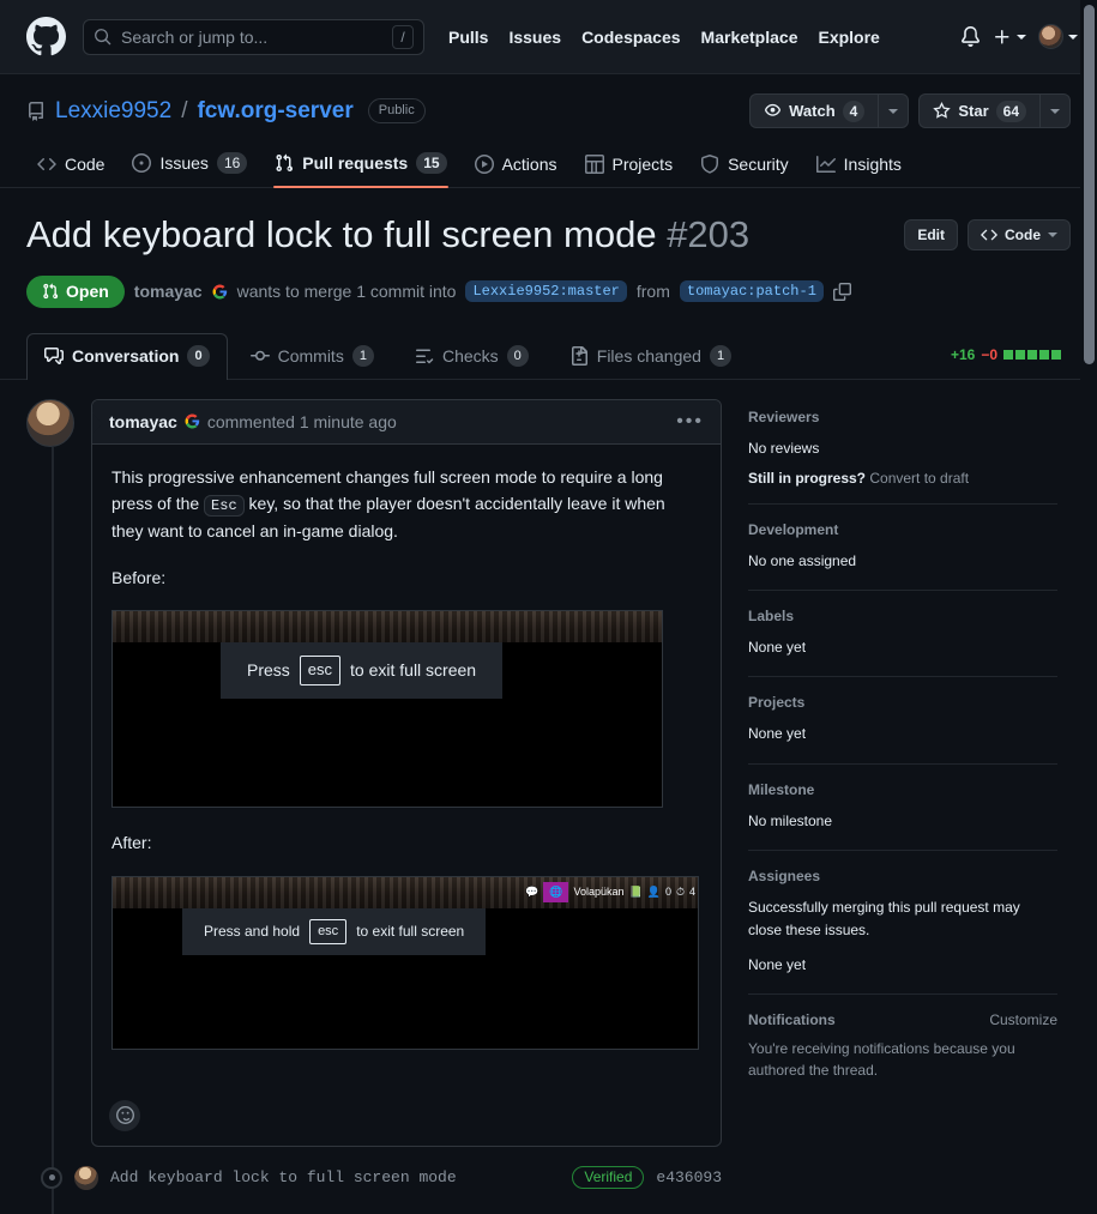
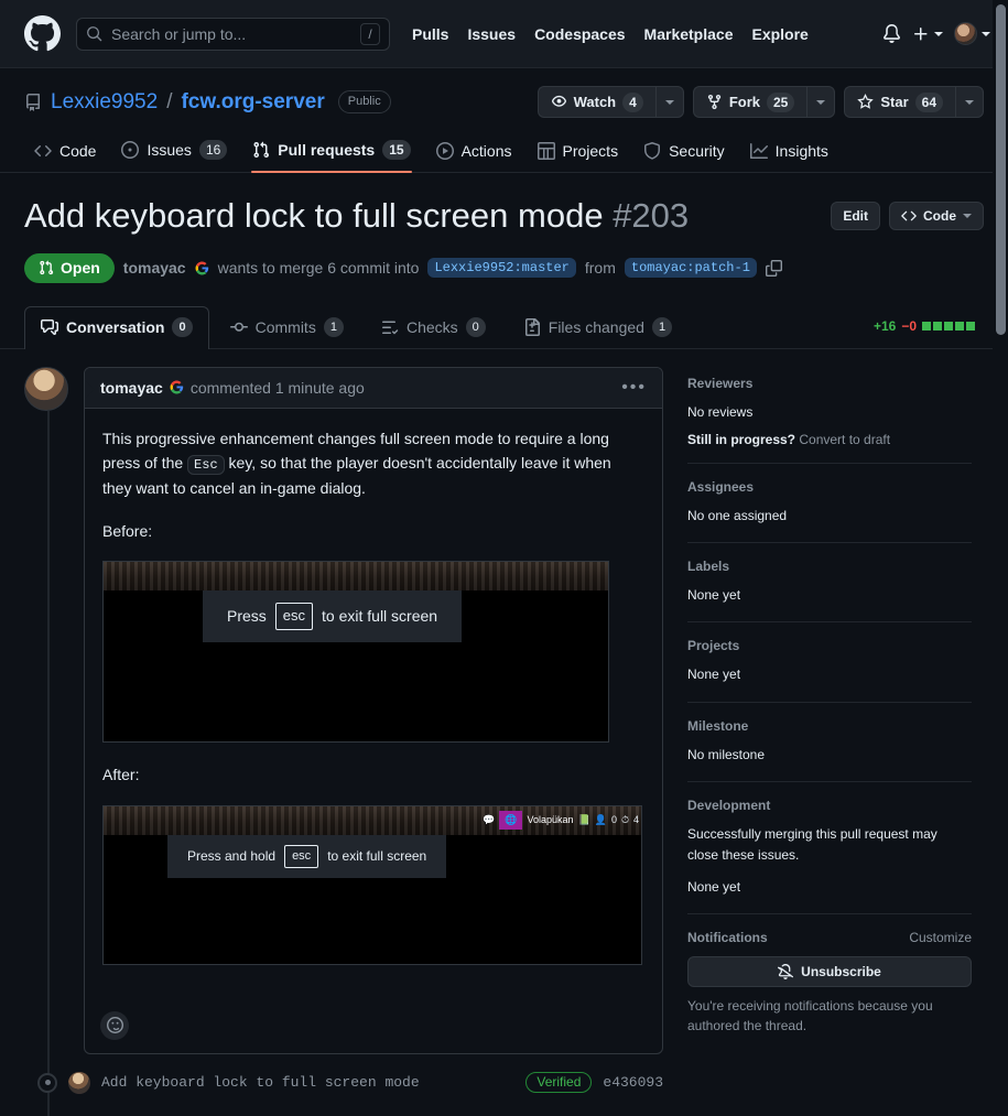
  Search or jump to...
  /
  Pulls
  Issues
  Codespaces
  Marketplace
  Explore
  Lexxie9952
  /
  fcw.org-server
  Public
  Watch
  4
+ Fork
+ 25
  Star
  64
  Code
  Issues
  16
  Pull requests
  15
  Actions
  Projects
  Security
  Insights
  Add keyboard lock to full screen mode #203
  Edit
  Code
  Open
  tomayac
- wants to merge 1 commit into
+ wants to merge 6 commit into
  Lexxie9952:master
  from
  tomayac:patch-1
  Conversation
  0
  Commits
  1
  Checks
  0
  Files changed
  1
  +16
  −0
  tomayac
  commented 1 minute ago
  •••
  This progressive enhancement changes full screen mode to require a long press of the Esc key, so that the player doesn't accidentally leave it when they want to cancel an in-game dialog.
  Before:
  Press
  esc
  to exit full screen
  After:
  💬
  🌐
  Volapükan
  📗
  👤
  0
  ⏱
  4
  Press and hold
  esc
  to exit full screen
  Add keyboard lock to full screen mode
  Verified
  e436093
  Reviewers
  No reviews
  Still in progress? Convert to draft
- Development
+ Assignees
  No one assigned
  Labels
  None yet
  Projects
  None yet
  Milestone
  No milestone
- Assignees
+ Development
  Successfully merging this pull request may close these issues.
  None yet
  Notifications
  Customize
+ Unsubscribe
  You're receiving notifications because you authored the thread.
